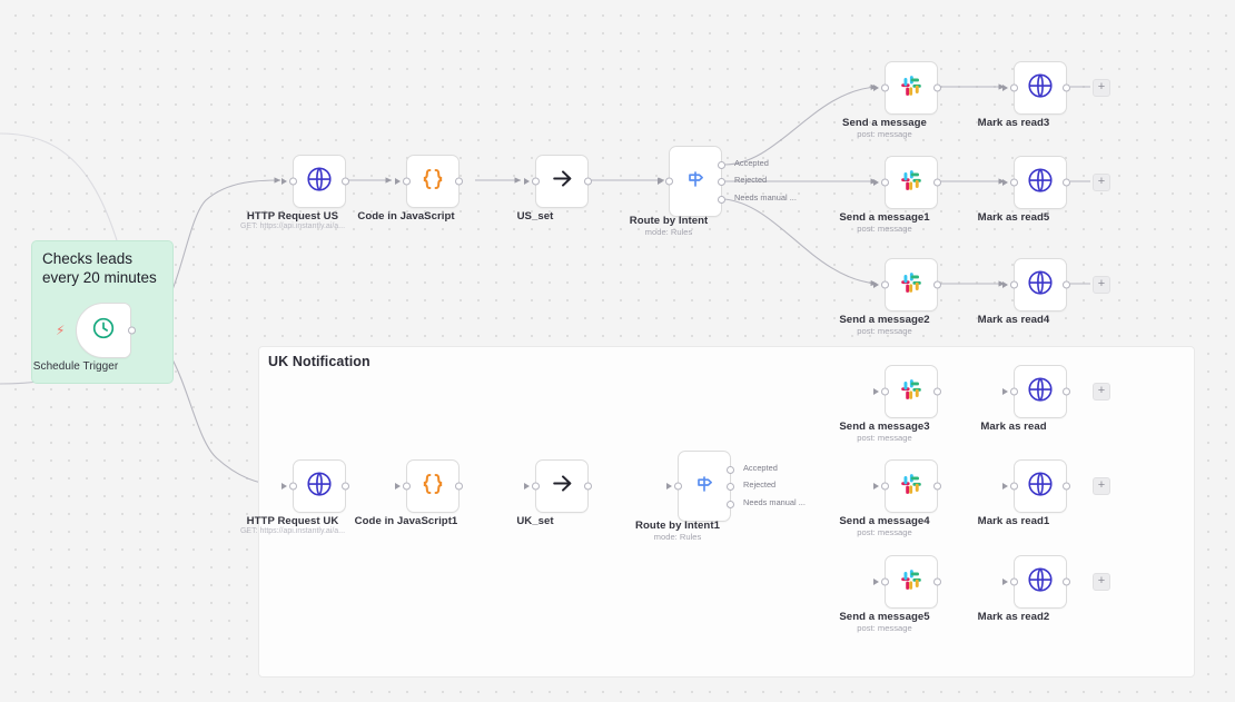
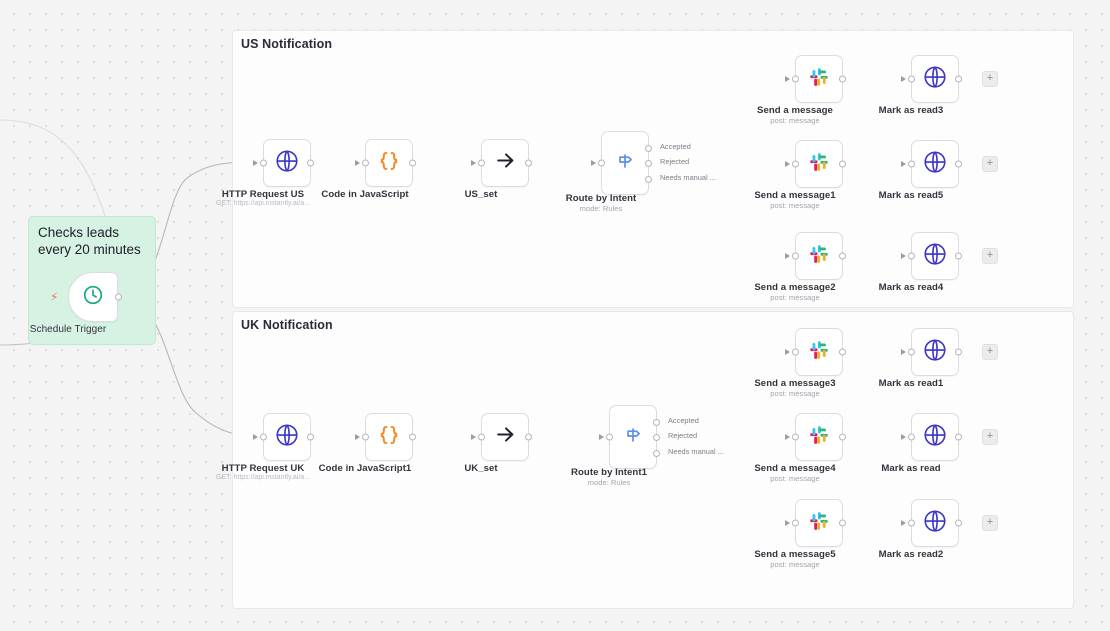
+ US Notification
  UK Notification
  Checks leads every 20 minutes
  ⚡
  Schedule Trigger
  HTTP Request US
  Code in JavaScript
  US_set
  Accepted
  Rejected
  Needs manual ...
  Route by Intent
  mode: Rules
  Send a message
  post: message
  Mark as read3
  +
  Send a message1
  post: message
  Mark as read5
  +
  Send a message2
  post: message
  Mark as read4
  +
  HTTP Request UK
  Code in JavaScript1
  UK_set
  Accepted
  Rejected
  Needs manual ...
  Route by Intent1
  mode: Rules
  Send a message3
  post: message
- Mark as read
+ Mark as read1
  +
  Send a message4
  post: message
- Mark as read1
+ Mark as read
  +
  Send a message5
  post: message
  Mark as read2
  +
